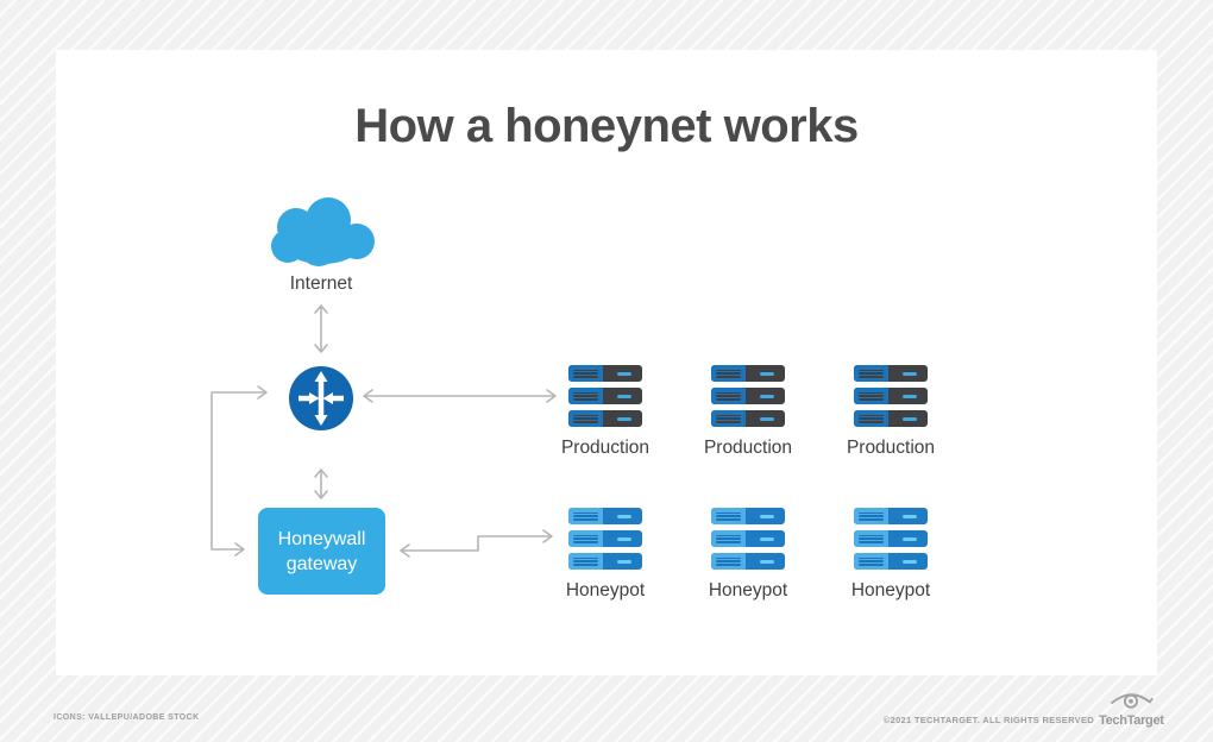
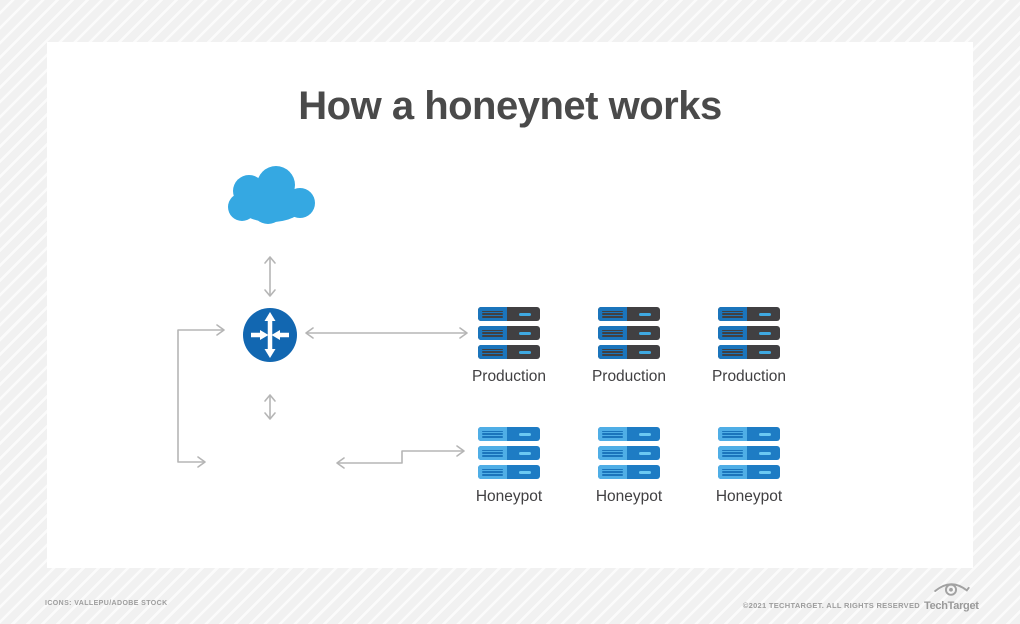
  How a honeynet works
- Internet
- Honeywall
- gateway
  Production
  Production
  Production
  Honeypot
  Honeypot
  Honeypot
  ©2021 TECHTARGET. ALL RIGHTS RESERVED
  TechTarget
